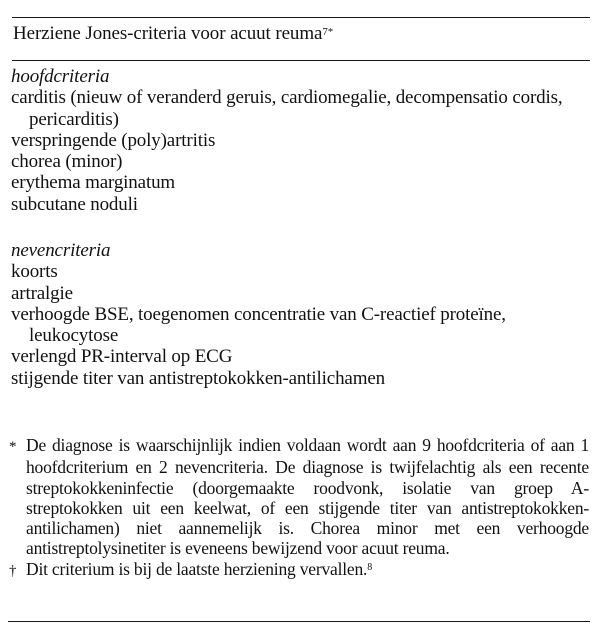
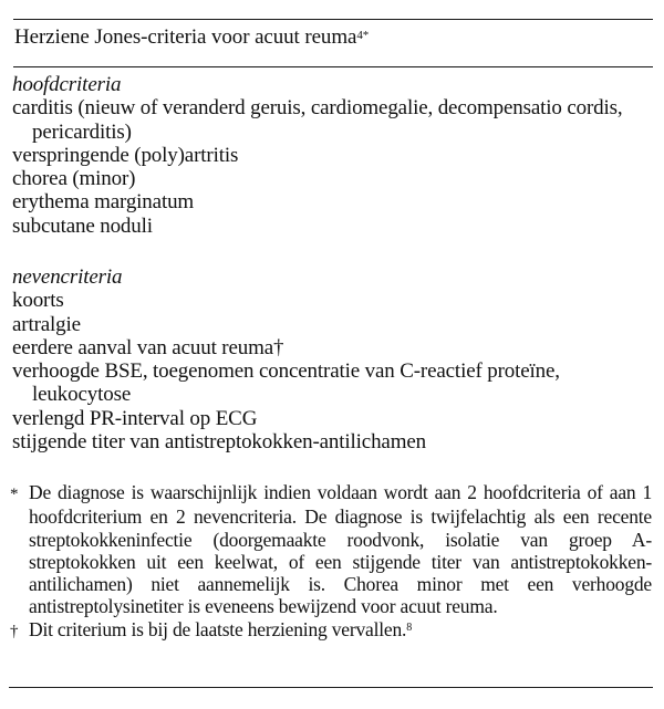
- Herziene Jones-criteria voor acuut reuma7*
+ Herziene Jones-criteria voor acuut reuma4*
  hoofdcriteria
  carditis (nieuw of veranderd geruis, cardiomegalie, decompensatio cordis, pericarditis)
  verspringende (poly)artritis
  chorea (minor)
  erythema marginatum
  subcutane noduli
  nevencriteria
  koorts
  artralgie
+ eerdere aanval van acuut reuma†
  verhoogde BSE, toegenomen concentratie van C-reactief proteïne, leukocytose
  verlengd PR-interval op ECG
  stijgende titer van antistreptokokken-antilichamen
- * De diagnose is waarschijnlijk indien voldaan wordt aan 9 hoofdcriteria of aan 1 hoofdcriterium en 2 nevencriteria. De diagnose is twijfelachtig als een recente streptokokkeninfectie (doorgemaakte roodvonk, isolatie van groep A-streptokokken uit een keelwat, of een stijgende titer van antistreptokokken-antilichamen) niet aannemelijk is. Chorea minor met een verhoogde antistreptolysinetiter is eveneens bewijzend voor acuut reuma.
+ * De diagnose is waarschijnlijk indien voldaan wordt aan 2 hoofdcriteria of aan 1 hoofdcriterium en 2 nevencriteria. De diagnose is twijfelachtig als een recente streptokokkeninfectie (doorgemaakte roodvonk, isolatie van groep A-streptokokken uit een keelwat, of een stijgende titer van antistreptokokken-antilichamen) niet aannemelijk is. Chorea minor met een verhoogde antistreptolysinetiter is eveneens bewijzend voor acuut reuma.
  † Dit criterium is bij de laatste herziening vervallen.8
